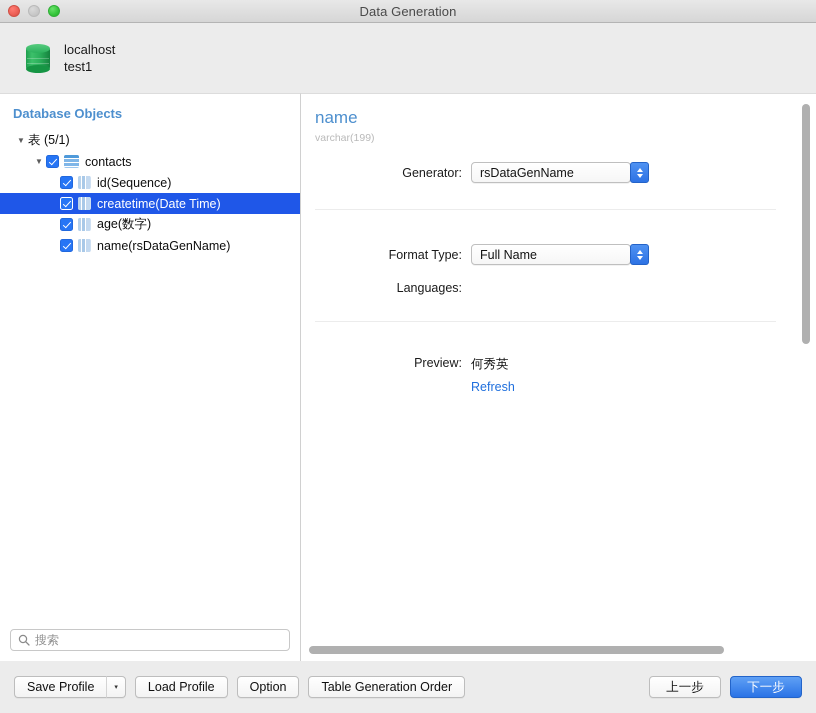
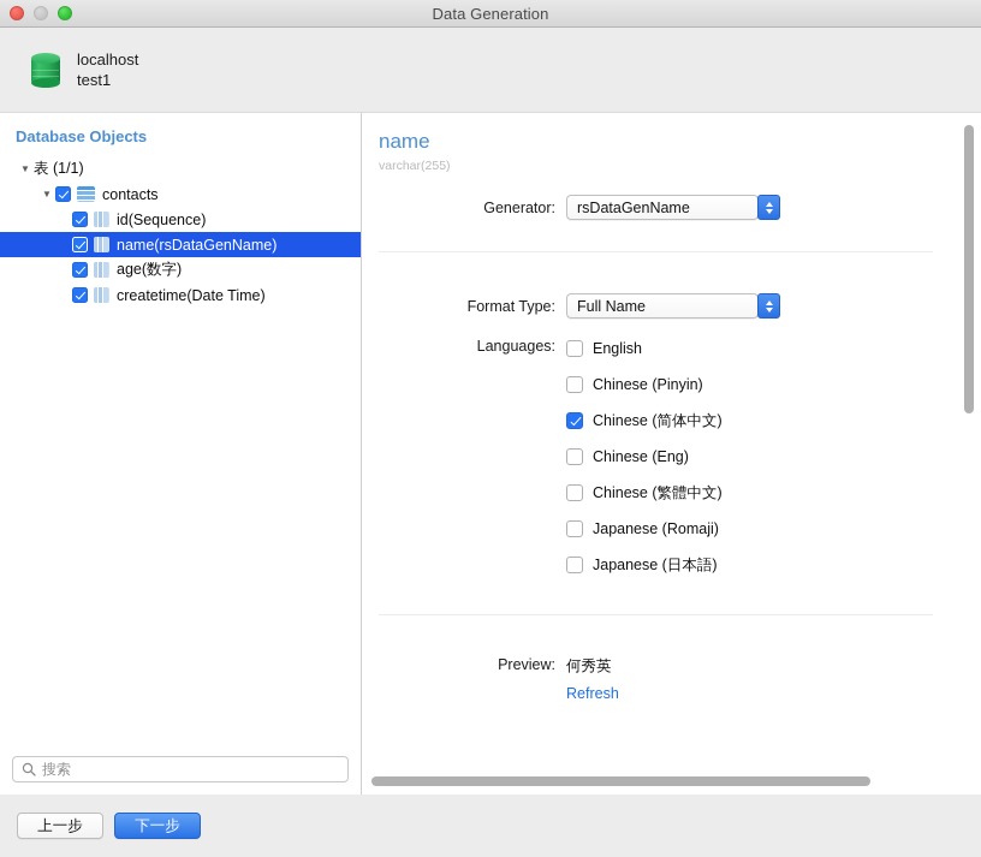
  Data Generation
  localhost
  test1
  Database Objects
  ▼
- 表 (5/1)
+ 表 (1/1)
  ▼
  contacts
  id(Sequence)
- createtime(Date Time)
+ name(rsDataGenName)
  age(数字)
- name(rsDataGenName)
+ createtime(Date Time)
  搜索
  name
- varchar(199)
+ varchar(255)
  Generator:
  rsDataGenName
  Format Type:
  Full Name
  Languages:
+ English
+ Chinese (Pinyin)
+ Chinese (简体中文)
+ Chinese (Eng)
+ Chinese (繁體中文)
+ Japanese (Romaji)
+ Japanese (日本語)
  Preview:
  何秀英
  Refresh
- Save Profile
- Load Profile
- Option
- Table Generation Order
  上一步
  下一步
